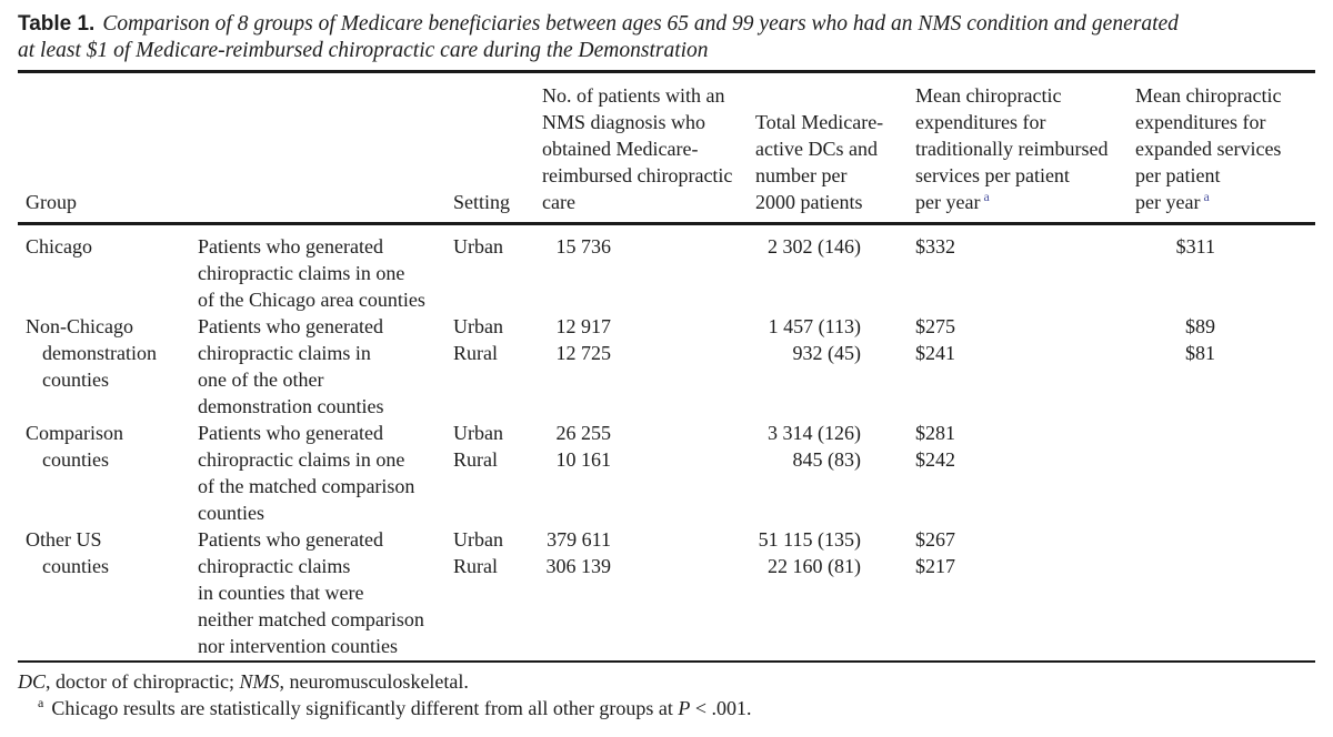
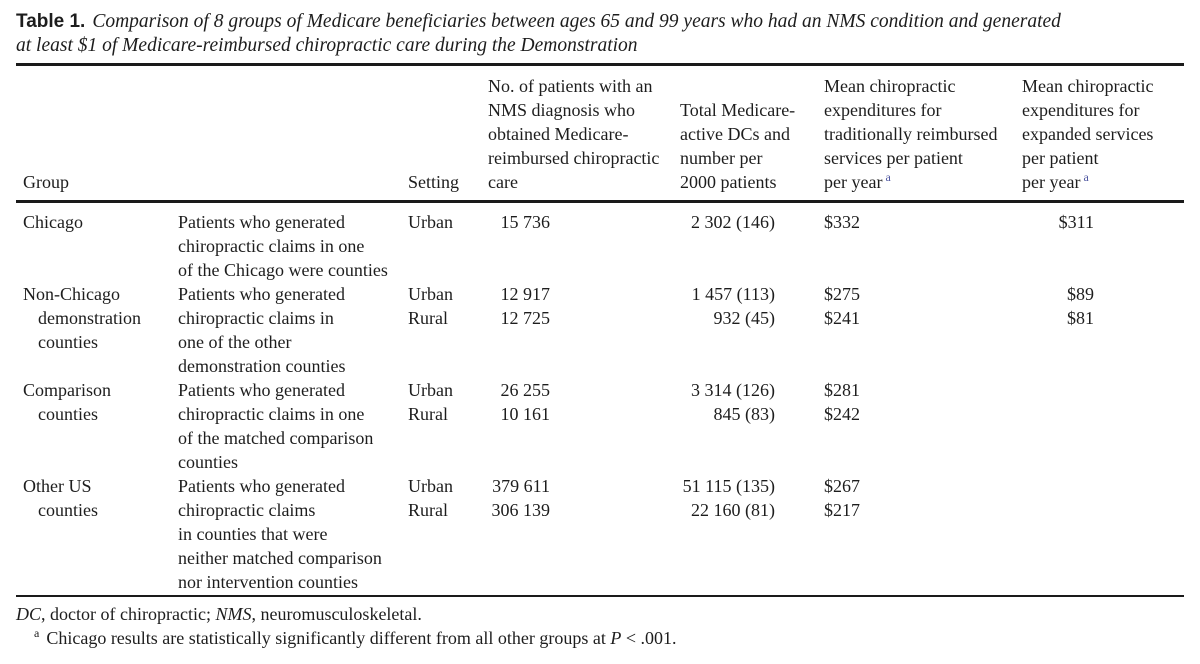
  Table 1. Comparison of 8 groups of Medicare beneficiaries between ages 65 and 99 years who had an NMS condition and generated at least $1 of Medicare-reimbursed chiropractic care during the Demonstration
  Group		Setting	No. of patients with anNMS diagnosis whoobtained Medicare-reimbursed chiropracticcare	Total Medicare-active DCs andnumber per2000 patients	Mean chiropracticexpenditures fortraditionally reimbursedservices per patientper year a	Mean chiropracticexpenditures forexpanded servicesper patientper year a
- Chicago	Patients who generatedchiropractic claims in oneof the Chicago area counties	Urban	15 736	2 302 (146)	$332	$311
+ Chicago	Patients who generatedchiropractic claims in oneof the Chicago were counties	Urban	15 736	2 302 (146)	$332	$311
  Non-Chicagodemonstrationcounties	Patients who generatedchiropractic claims inone of the otherdemonstration counties	UrbanRural	12 91712 725	1 457 (113)932 (45)	$275$241	$89$81
  Comparisoncounties	Patients who generatedchiropractic claims in oneof the matched comparisoncounties	UrbanRural	26 25510 161	3 314 (126)845 (83)	$281$242
  Other UScounties	Patients who generatedchiropractic claimsin counties that wereneither matched comparisonnor intervention counties	UrbanRural	379 611306 139	51 115 (135)22 160 (81)	$267$217
  DC, doctor of chiropractic; NMS, neuromusculoskeletal.
  a Chicago results are statistically significantly different from all other groups at P < .001.
